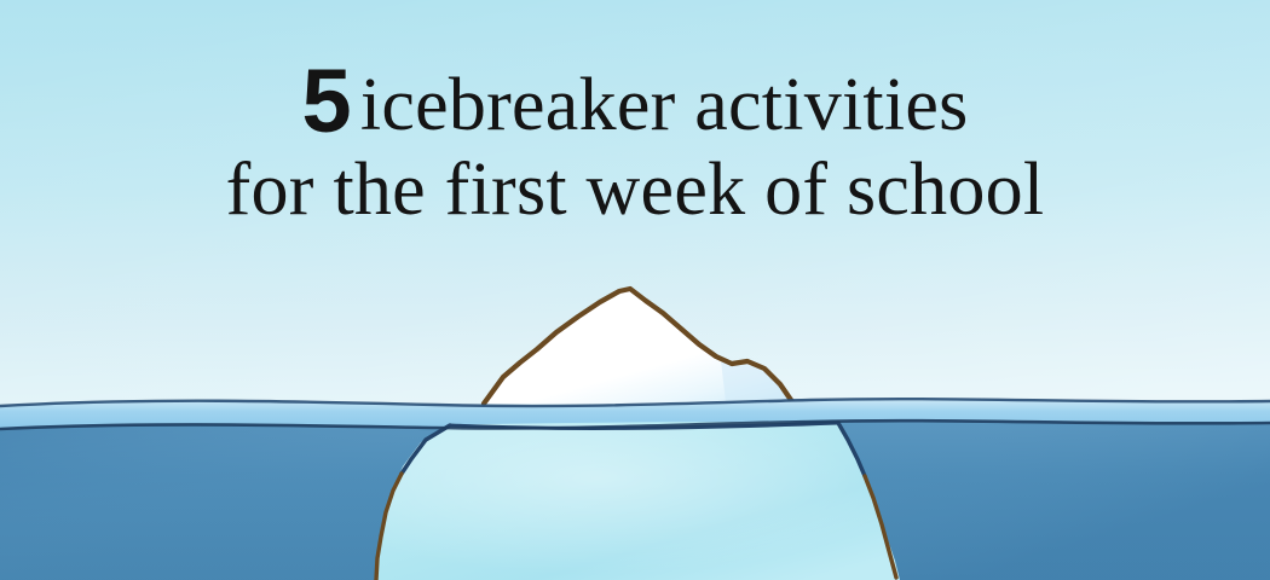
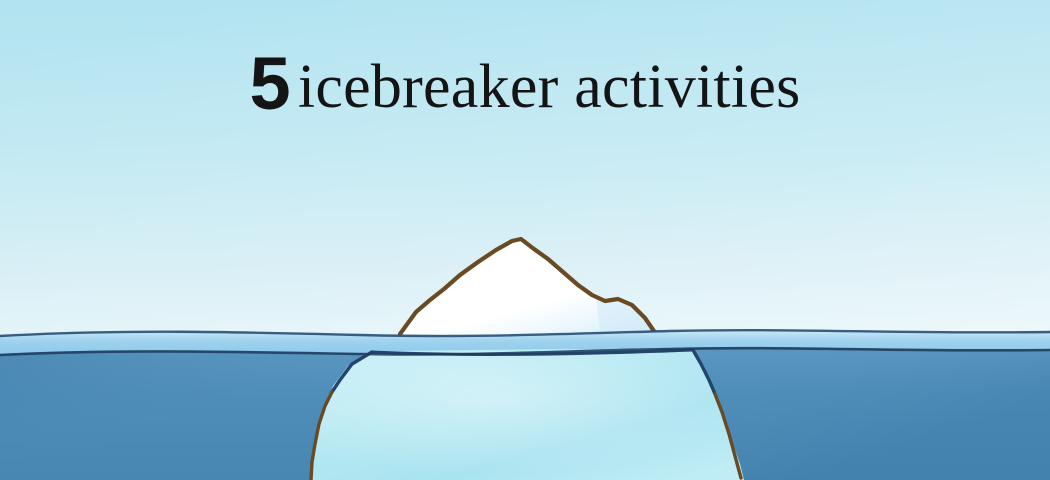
  5icebreaker activities
- for the first week of school
